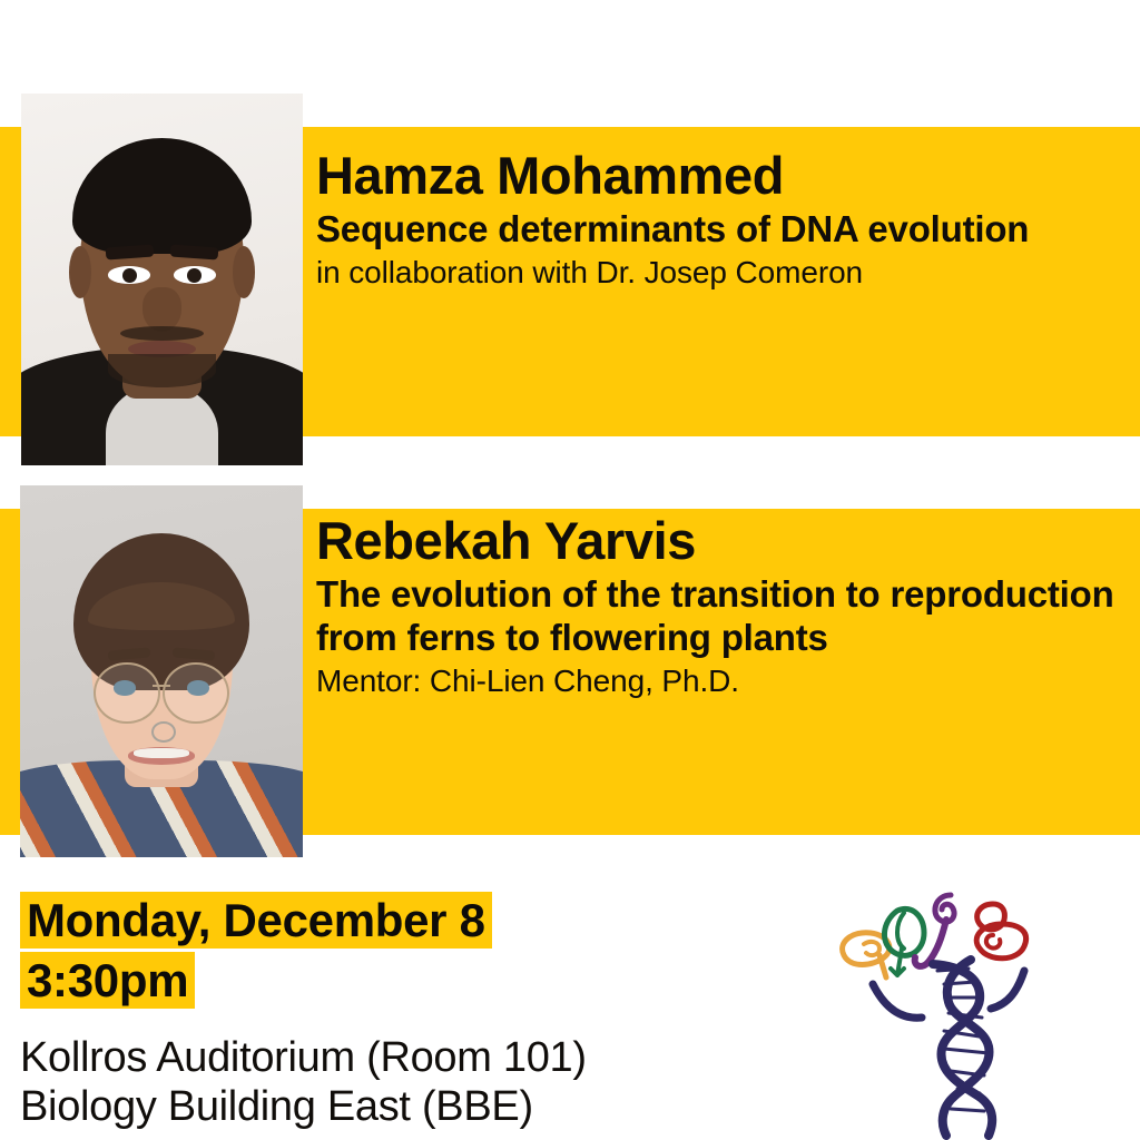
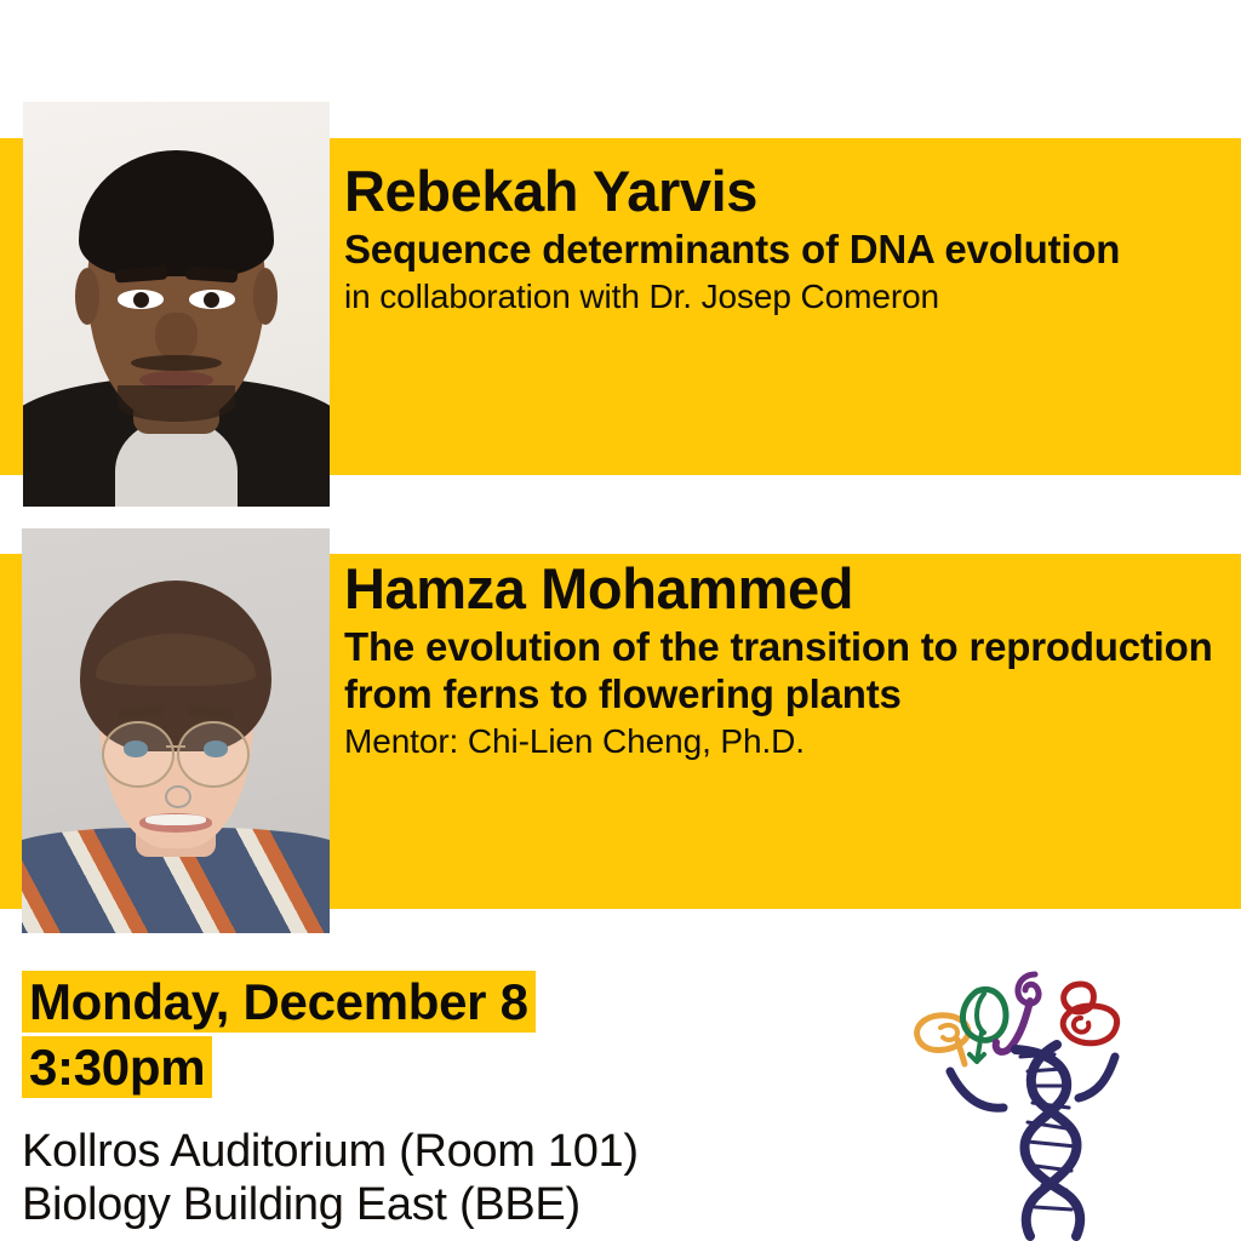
- Hamza Mohammed
+ Rebekah Yarvis
  Sequence determinants of DNA evolution
  in collaboration with Dr. Josep Comeron
- Rebekah Yarvis
+ Hamza Mohammed
  The evolution of the transition to reproduction from ferns to flowering plants
  Mentor: Chi-Lien Cheng, Ph.D.
  Monday, December 8
  3:30pm
  Kollros Auditorium (Room 101)
  Biology Building East (BBE)
